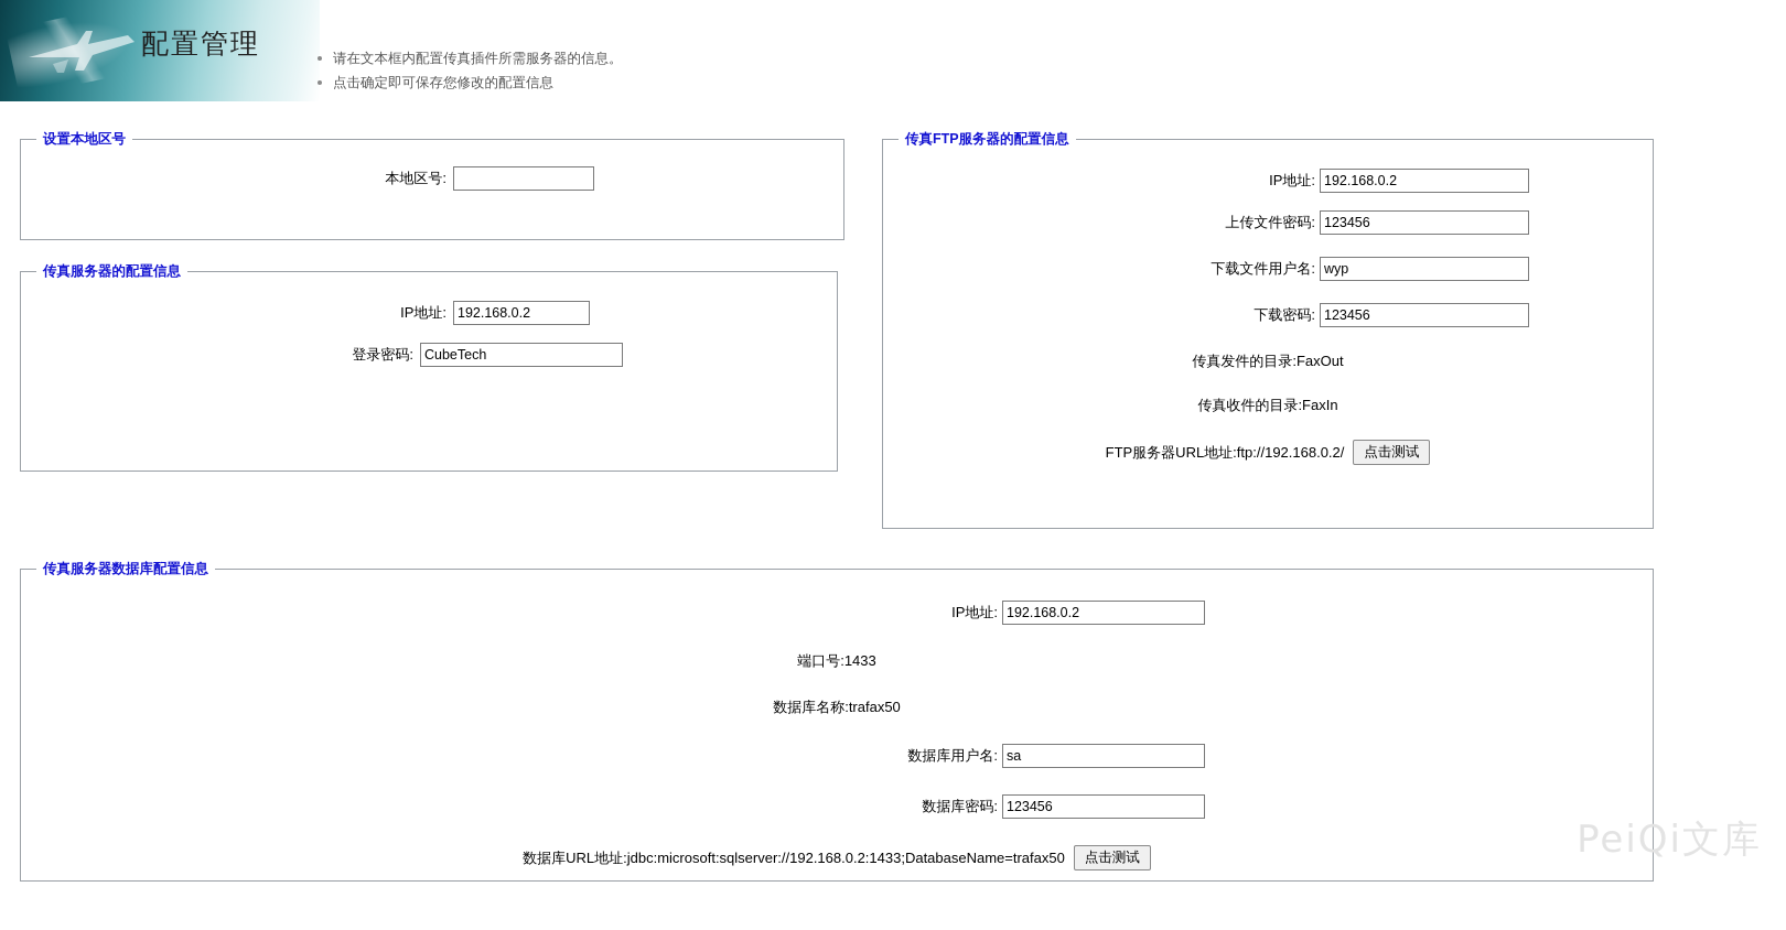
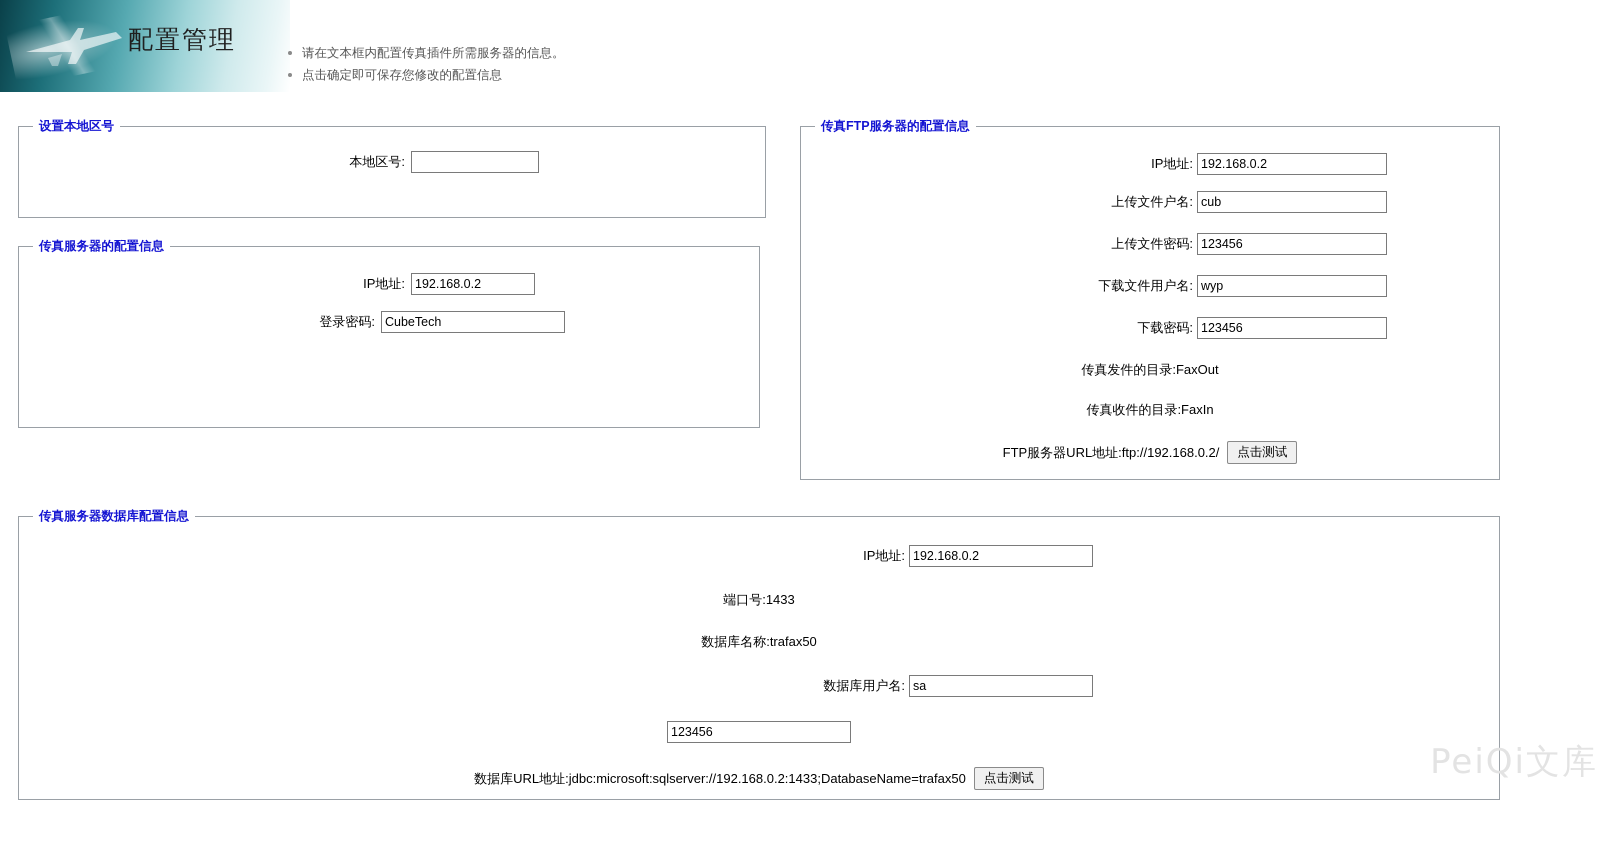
  配置管理
  请在文本框内配置传真插件所需服务器的信息。
  点击确定即可保存您修改的配置信息
  设置本地区号
  本地区号:
  传真服务器的配置信息
  IP地址:
  192.168.0.2
  登录密码:
  CubeTech
  传真FTP服务器的配置信息
  IP地址:
  192.168.0.2
+ 上传文件户名:
+ cub
  上传文件密码:
  123456
  下载文件用户名:
  wyp
  下载密码:
  123456
  传真发件的目录:FaxOut
  传真收件的目录:FaxIn
  FTP服务器URL地址:ftp://192.168.0.2/
  点击测试
  传真服务器数据库配置信息
  IP地址:
  192.168.0.2
  端口号:1433
  数据库名称:trafax50
  数据库用户名:
  sa
- 数据库密码:
  123456
  数据库URL地址:jdbc:microsoft:sqlserver://192.168.0.2:1433;DatabaseName=trafax50
  点击测试
  PeiQi文库
